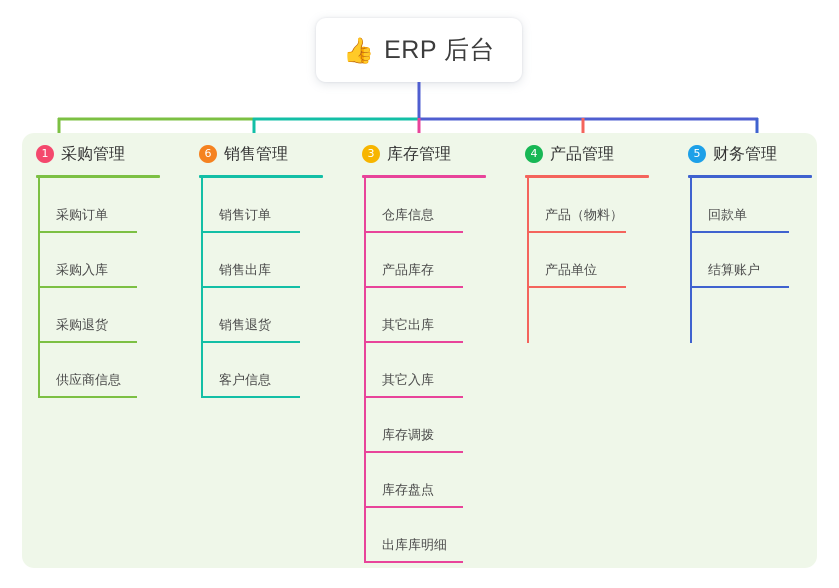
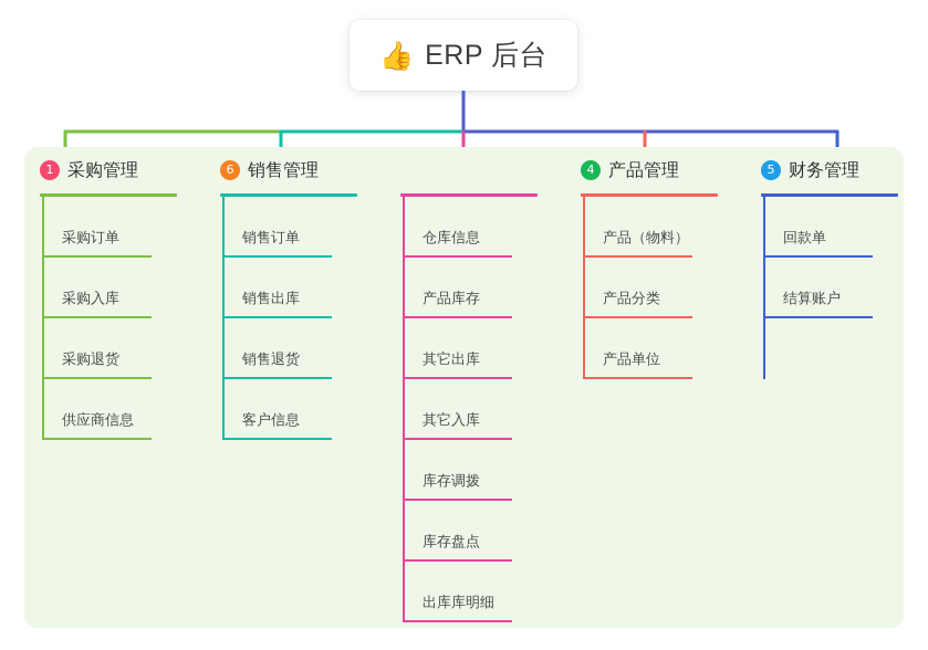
  👍
  ERP 后台
  1
  采购管理
  采购订单
  采购入库
  采购退货
  供应商信息
  6
  销售管理
  销售订单
  销售出库
  销售退货
  客户信息
- 3
- 库存管理
  仓库信息
  产品库存
  其它出库
  其它入库
  库存调拨
  库存盘点
  出库库明细
  4
  产品管理
  产品（物料）
+ 产品分类
  产品单位
  5
  财务管理
  回款单
  结算账户
